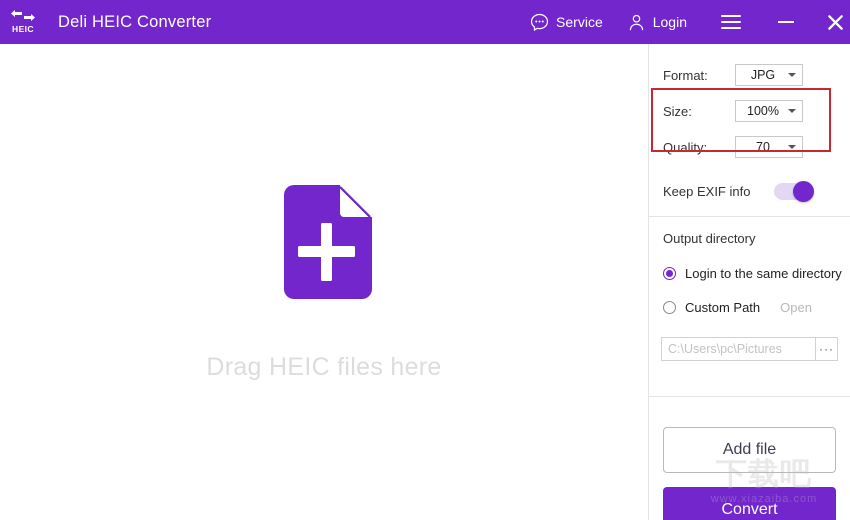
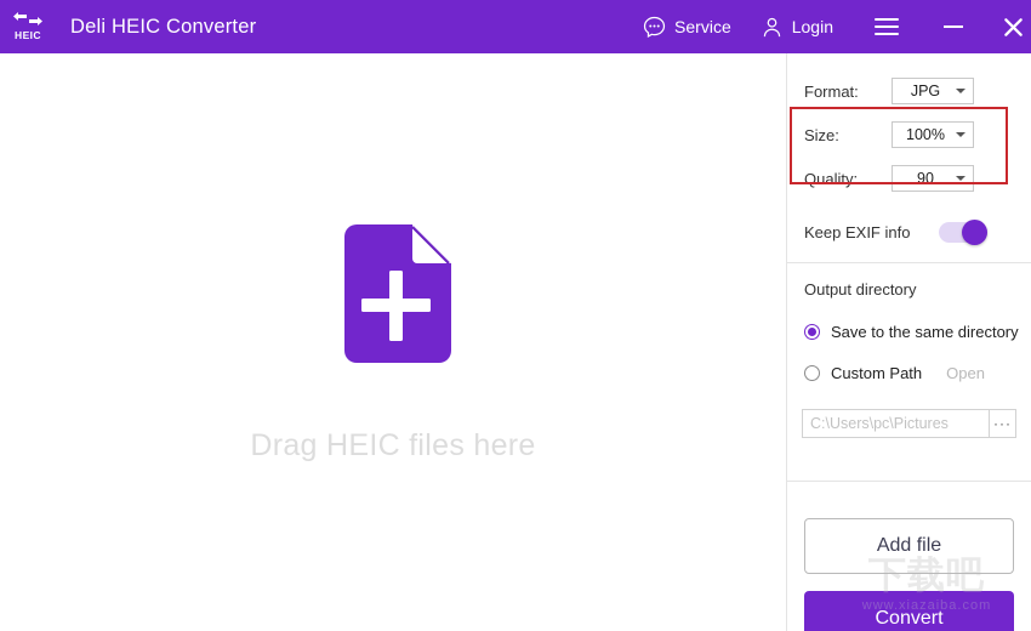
  HEIC
  Deli HEIC Converter
  Service
  Login
  Drag HEIC files here
  Format:
  JPG
  Size:
  100%
  Quality:
- 70
+ 90
  Keep EXIF info
  Output directory
- Login to the same directory
+ Save to the same directory
  Custom Path
  Open
  C:\Users\pc\Pictures
  ···
  Add file
  Convert
  下载吧
  www.xiazaiba.com
